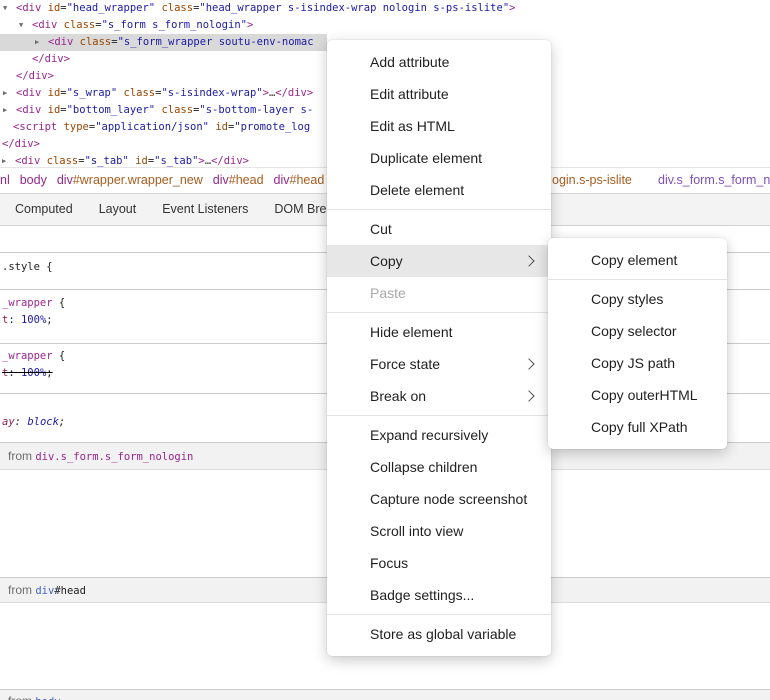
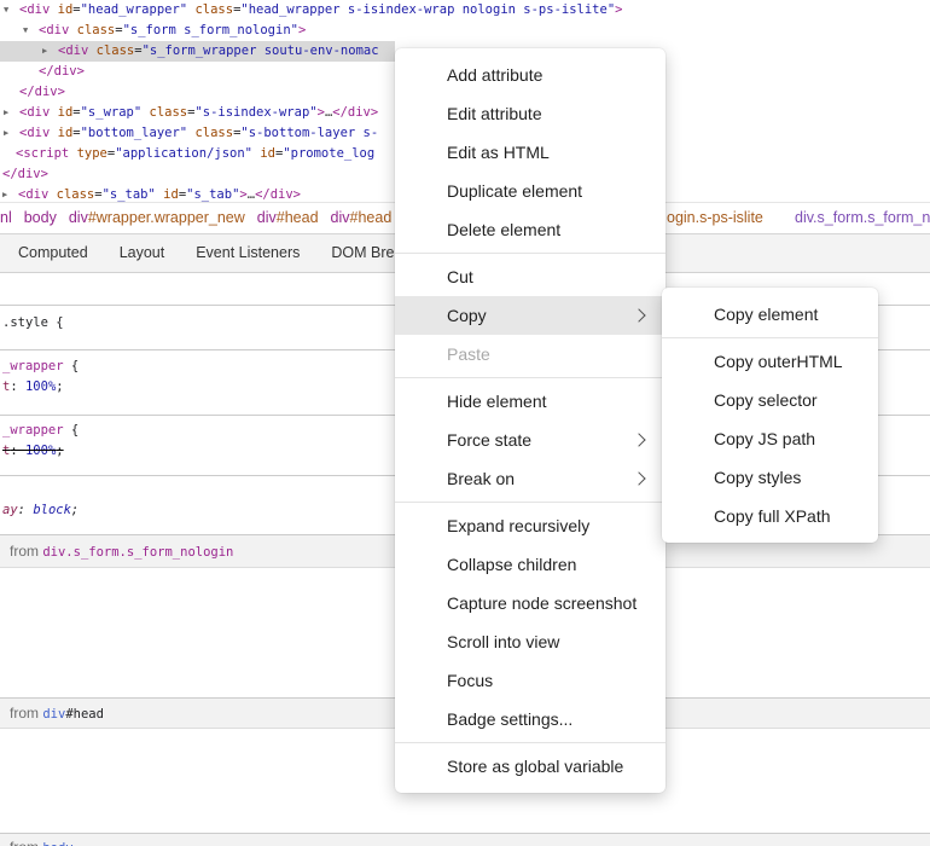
  ▼
  <div id="head_wrapper" class="head_wrapper s-isindex-wrap nologin s-ps-islite">
  ▼
  <div class="s_form s_form_nologin">
  ▶
  <div class="s_form_wrapper soutu-env-nomac
  </div>
  </div>
  ▶
  <div id="s_wrap" class="s-isindex-wrap">…</div>
  ▶
  <div id="bottom_layer" class="s-bottom-layer s-
  <script type="application/json" id="promote_log
  </div>
  ▶
  <div class="s_tab" id="s_tab">…</div>
  nl body div#wrapper.wrapper_new div#head div#head
  ogin.s-ps-islite
  div.s_form.s_form_n
  Computed Layout Event Listeners DOM Bre
  .style {
  _wrapper {
  t: 100%;
  _wrapper {
  t: 100%;
  ay: block;
  from div.s_form.s_form_nologin
  from div#head
  Add attribute
  Edit attribute
  Edit as HTML
  Duplicate element
  Delete element
  Cut
  Copy
  Paste
  Hide element
  Force state
  Break on
  Expand recursively
  Collapse children
  Capture node screenshot
  Scroll into view
  Focus
  Badge settings...
  Store as global variable
  Copy element
- Copy styles
+ Copy outerHTML
  Copy selector
  Copy JS path
- Copy outerHTML
+ Copy styles
  Copy full XPath
